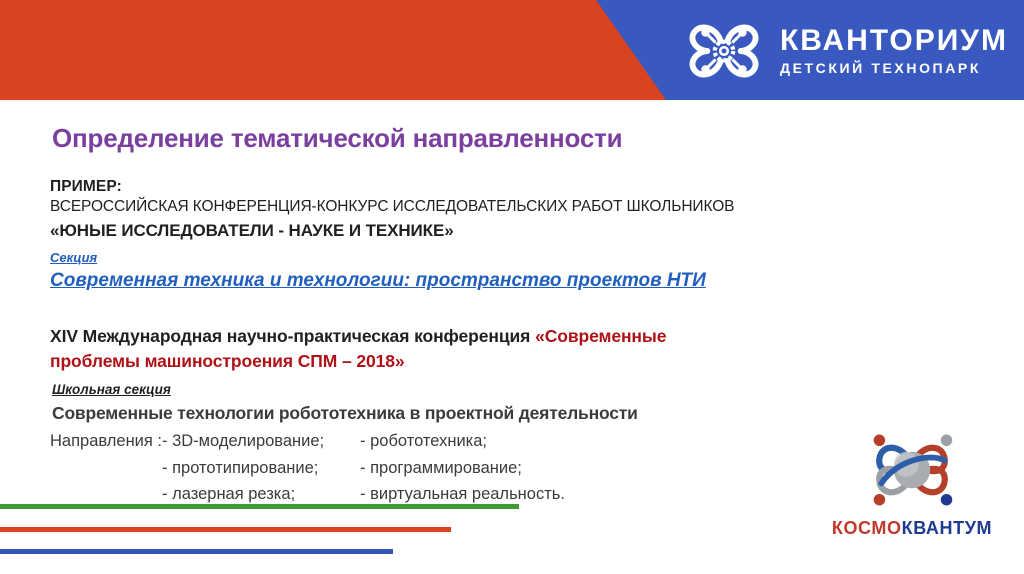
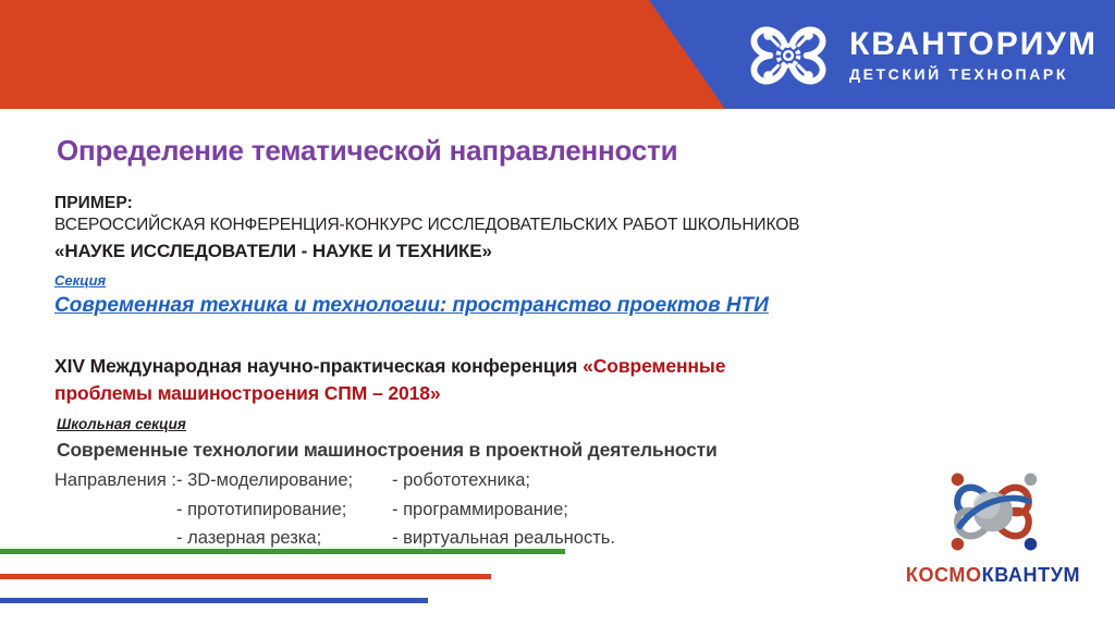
  КВАНТОРИУМ
  ДЕТСКИЙ ТЕХНОПАРК
  Определение тематической направленности
  ПРИМЕР:
  ВСЕРОССИЙСКАЯ КОНФЕРЕНЦИЯ-КОНКУРС ИССЛЕДОВАТЕЛЬСКИХ РАБОТ ШКОЛЬНИКОВ
- «ЮНЫЕ ИССЛЕДОВАТЕЛИ - НАУКЕ И ТЕХНИКЕ»
+ «НАУКЕ ИССЛЕДОВАТЕЛИ - НАУКЕ И ТЕХНИКЕ»
  Секция
  Современная техника и технологии: пространство проектов НТИ
  XIV Международная научно-практическая конференция «Современные
  проблемы машиностроения СПМ – 2018»
  Школьная секция
- Современные технологии робототехника в проектной деятельности
+ Современные технологии машиностроения в проектной деятельности
  Направления :	- 3D-моделирование;	- робототехника;
  	- прототипирование;	- программирование;
  	- лазерная резка;	- виртуальная реальность.
  КОСМОКВАНТУМ
